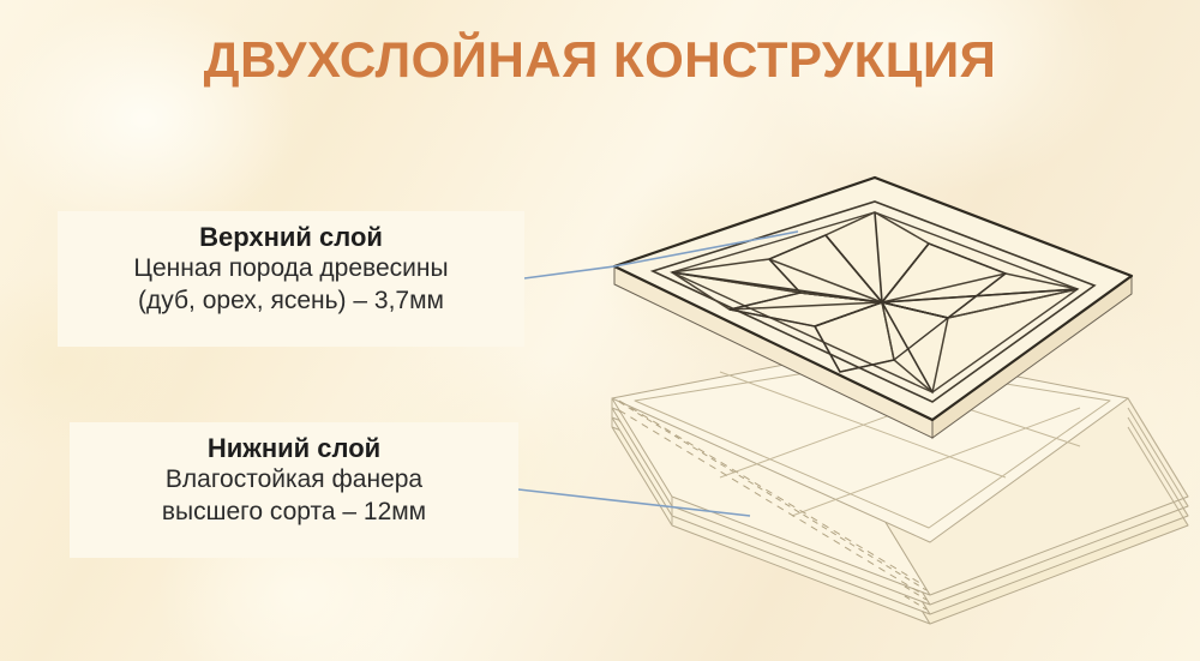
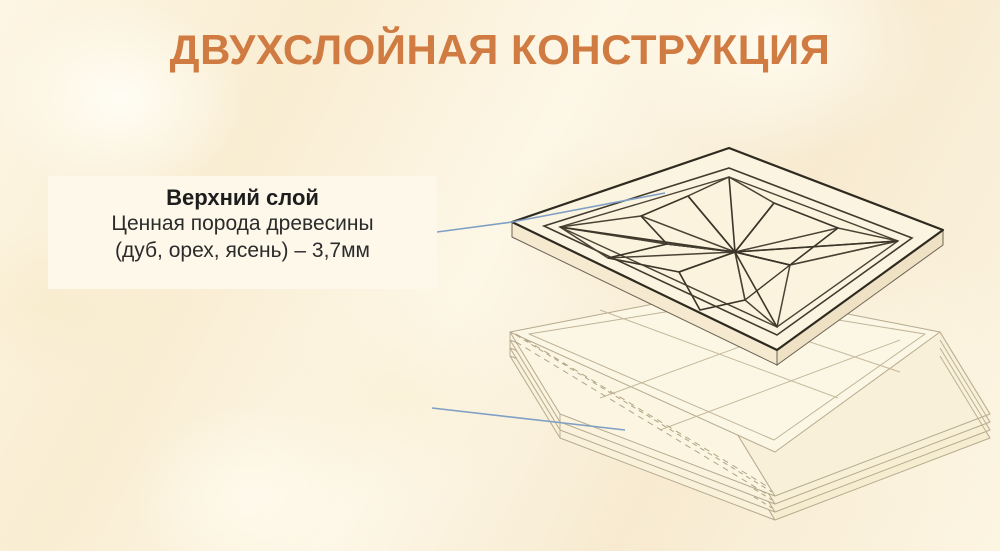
  ДВУХСЛОЙНАЯ КОНСТРУКЦИЯ
  Верхний слой
  Ценная порода древесины
  (дуб, орех, ясень) – 3,7мм
- Нижний слой
- Влагостойкая фанера
- высшего сорта – 12мм
